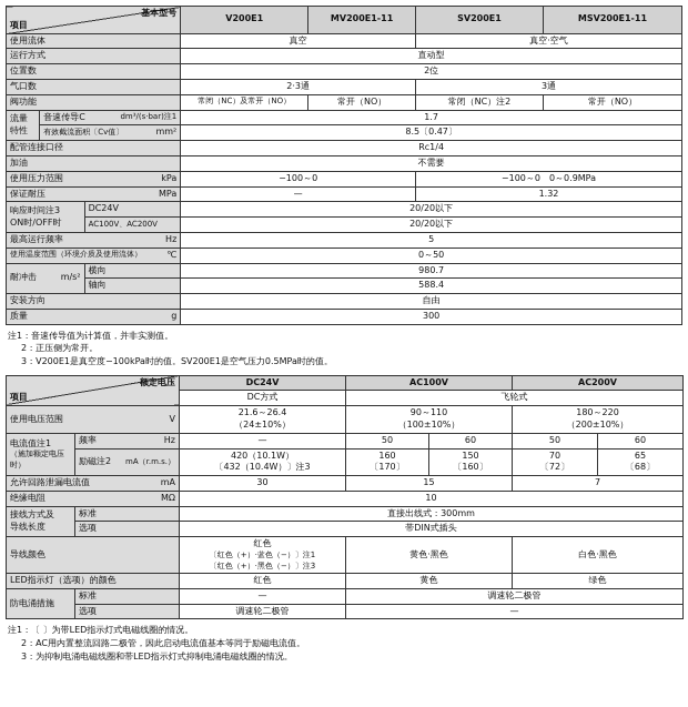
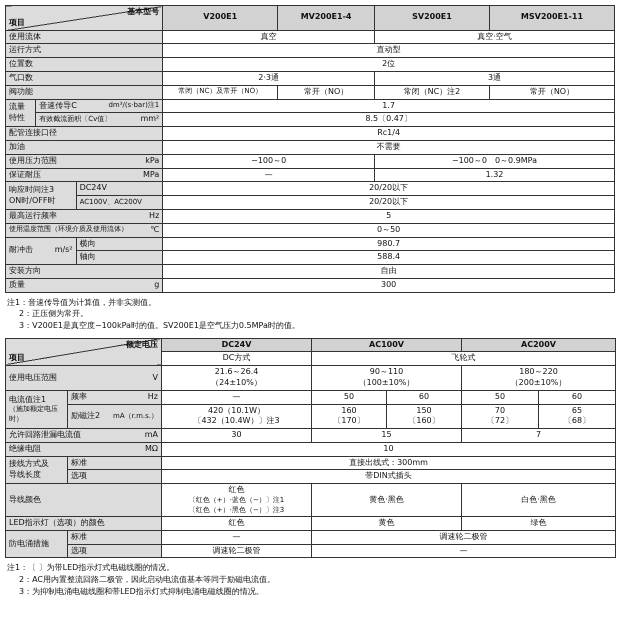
- 基本型号 项目	V200E1	MV200E1-11	SV200E1	MSV200E1-11
+ 基本型号 项目	V200E1	MV200E1-4	SV200E1	MSV200E1-11
  使用流体	真空	真空·空气
  运行方式	直动型
  位置数	2位
  气口数	2·3通	3通
  阀功能	常闭（NC）及常开（NO）	常开（NO）	常闭（NC）注2	常开（NO）
  流量特性	音速传导C dm³/(s·bar)注1	1.7
  有效截流面积〔Cv值〕 mm²	8.5〔0.47〕
  配管连接口径	Rc1/4
  加油	不需要
  使用压力范围 kPa	−100～0	−100～0 0～0.9MPa
  保证耐压 MPa	—	1.32
  响应时间注3 ON时/OFF时	DC24V	20/20以下
  AC100V、AC200V	20/20以下
  最高运行频率 Hz	5
  使用温度范围（环境介质及使用流体） ℃	0～50
  耐冲击 m/s²	横向	980.7
  轴向	588.4
  安装方向	自由
  质量 g	300
  注1：音速传导值为计算值，并非实测值。
  2：正压侧为常开。
  3：V200E1是真空度−100kPa时的值。SV200E1是空气压力0.5MPa时的值。
  额定电压 项目	DC24V	AC100V	AC200V
  DC方式	飞轮式
  使用电压范围 V	21.6～26.4 （24±10%）	90～110 （100±10%）	180～220 （200±10%）
  电流值注1 （施加额定电压时）	频率 Hz	—	50	60	50	60
  励磁注2 mA（r.m.s.）	420（10.1W） 〔432（10.4W）〕注3	160 〔170〕	150 〔160〕	70 〔72〕	65 〔68〕
  允许回路泄漏电流值 mA	30	15	7
  绝缘电阻 MΩ	10
  接线方式及 导线长度	标准	直接出线式：300mm
  选项	带DIN式插头
  导线颜色	红色 〔红色（+）·蓝色（−）〕注1 〔红色（+）·黑色（−）〕注3	黄色·黑色	白色·黑色
  LED指示灯（选项）的颜色	红色	黄色	绿色
  防电涌措施	标准	—	调速轮二极管
  选项	调速轮二极管	—
  注1：〔 〕为带LED指示灯式电磁线圈的情况。
  2：AC用内置整流回路二极管，因此启动电流值基本等同于励磁电流值。
  3：为抑制电涌电磁线圈和带LED指示灯式抑制电涌电磁线圈的情况。
